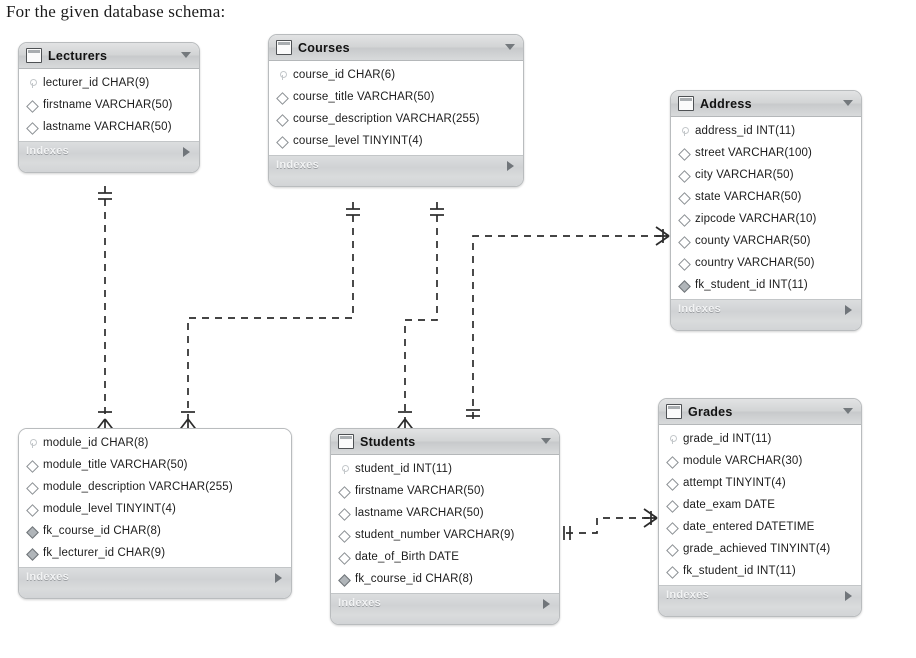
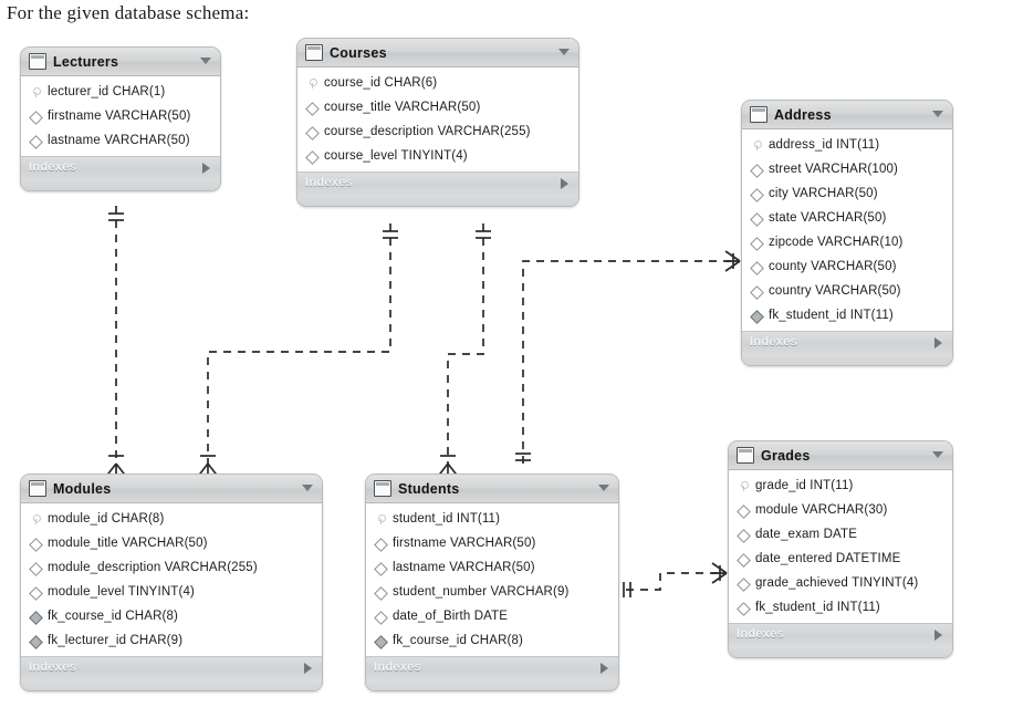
  For the given database schema:
  Lecturers
- lecturer_id CHAR(9)
+ lecturer_id CHAR(1)
  firstname VARCHAR(50)
  lastname VARCHAR(50)
  Indexes
  Courses
  course_id CHAR(6)
  course_title VARCHAR(50)
  course_description VARCHAR(255)
  course_level TINYINT(4)
  Indexes
  Address
  address_id INT(11)
  street VARCHAR(100)
  city VARCHAR(50)
  state VARCHAR(50)
  zipcode VARCHAR(10)
  county VARCHAR(50)
  country VARCHAR(50)
  fk_student_id INT(11)
  Indexes
+ Modules
  module_id CHAR(8)
  module_title VARCHAR(50)
  module_description VARCHAR(255)
  module_level TINYINT(4)
  fk_course_id CHAR(8)
  fk_lecturer_id CHAR(9)
  Indexes
  Students
  student_id INT(11)
  firstname VARCHAR(50)
  lastname VARCHAR(50)
  student_number VARCHAR(9)
  date_of_Birth DATE
  fk_course_id CHAR(8)
  Indexes
  Grades
  grade_id INT(11)
  module VARCHAR(30)
- attempt TINYINT(4)
  date_exam DATE
  date_entered DATETIME
  grade_achieved TINYINT(4)
  fk_student_id INT(11)
  Indexes
